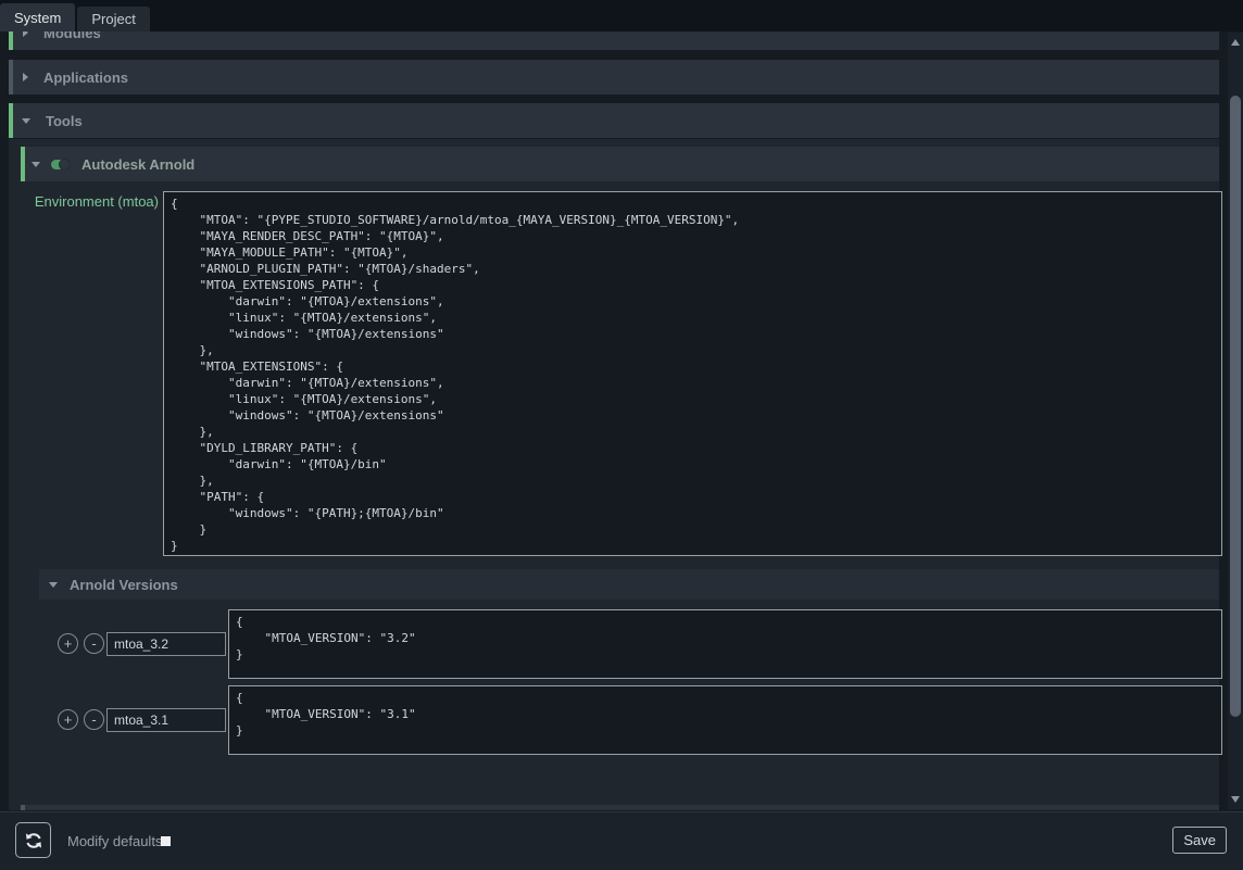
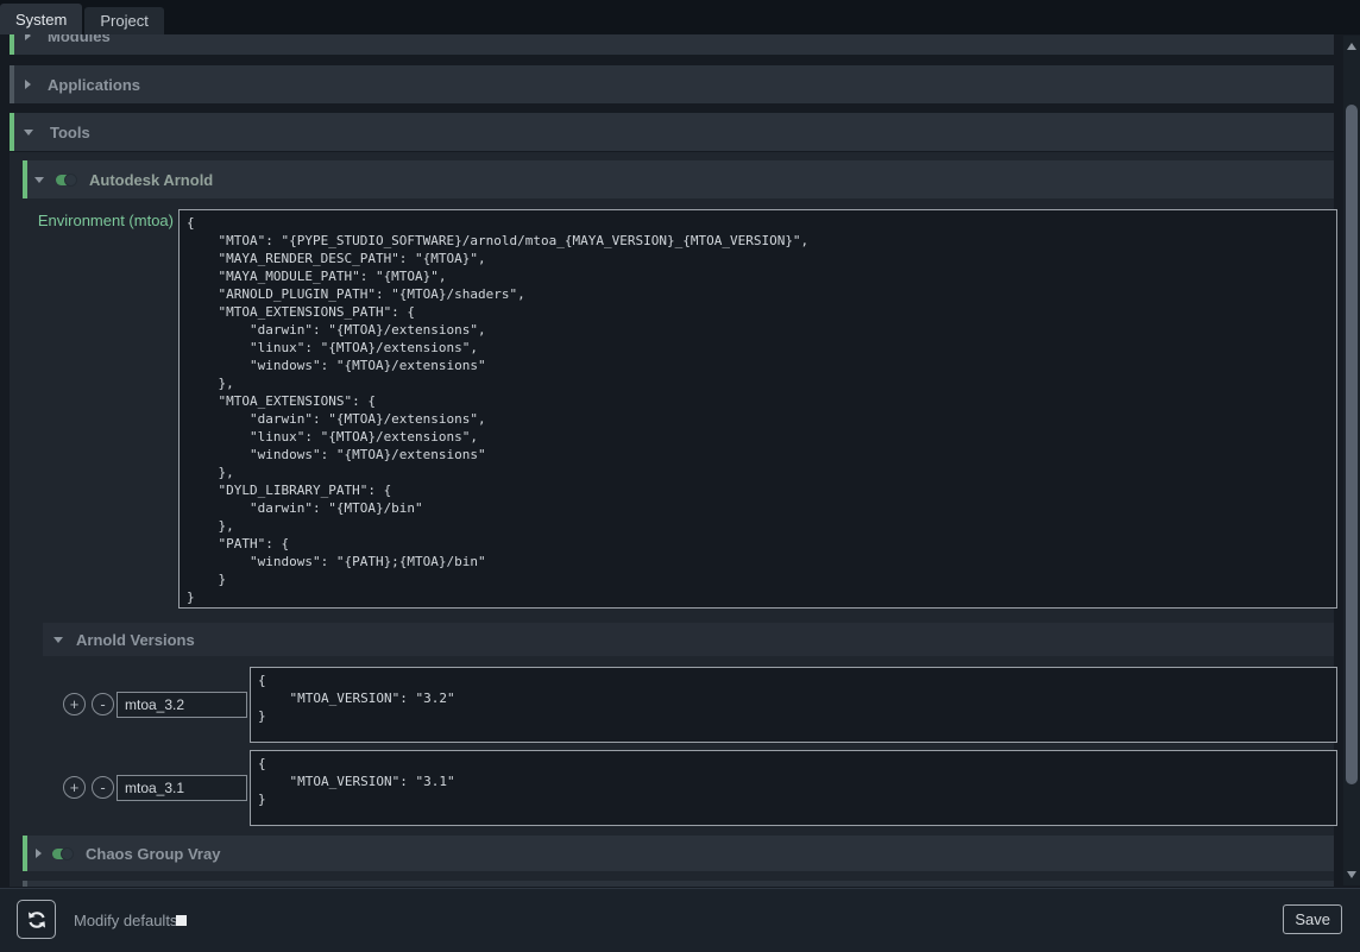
  System
  Project
  Modules
  Applications
  Tools
  Autodesk Arnold
  Environment (mtoa)
  {
  "MTOA": "{PYPE_STUDIO_SOFTWARE}/arnold/mtoa_{MAYA_VERSION}_{MTOA_VERSION}",
  "MAYA_RENDER_DESC_PATH": "{MTOA}",
  "MAYA_MODULE_PATH": "{MTOA}",
  "ARNOLD_PLUGIN_PATH": "{MTOA}/shaders",
  "MTOA_EXTENSIONS_PATH": {
  "darwin": "{MTOA}/extensions",
  "linux": "{MTOA}/extensions",
  "windows": "{MTOA}/extensions"
  },
  "MTOA_EXTENSIONS": {
  "darwin": "{MTOA}/extensions",
  "linux": "{MTOA}/extensions",
  "windows": "{MTOA}/extensions"
  },
  "DYLD_LIBRARY_PATH": {
  "darwin": "{MTOA}/bin"
  },
  "PATH": {
  "windows": "{PATH};{MTOA}/bin"
  }
  }
  Arnold Versions
  +
  -
  mtoa_3.2
  {
  "MTOA_VERSION": "3.2"
  }
  +
  -
  mtoa_3.1
  {
  "MTOA_VERSION": "3.1"
  }
+ Chaos Group Vray
  Modify defaults
  Save
